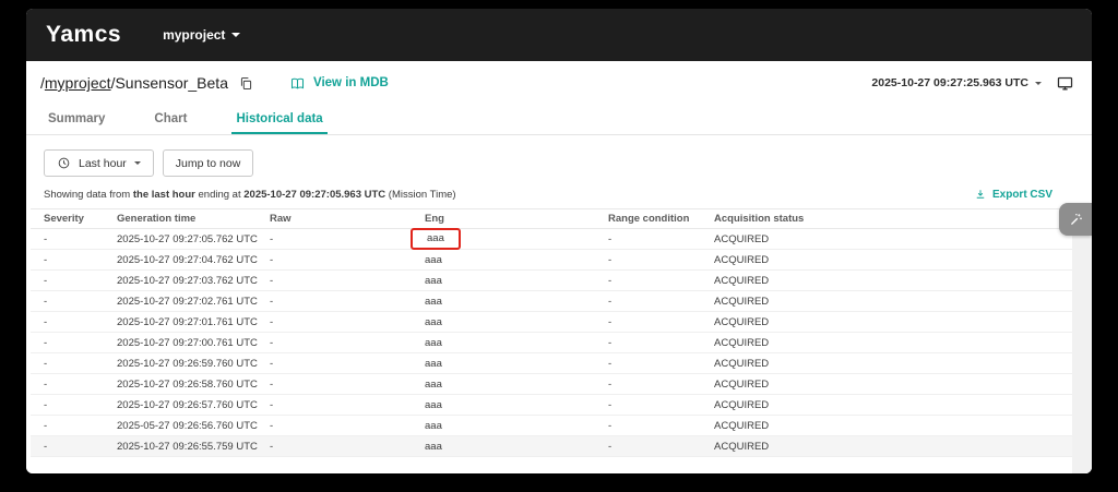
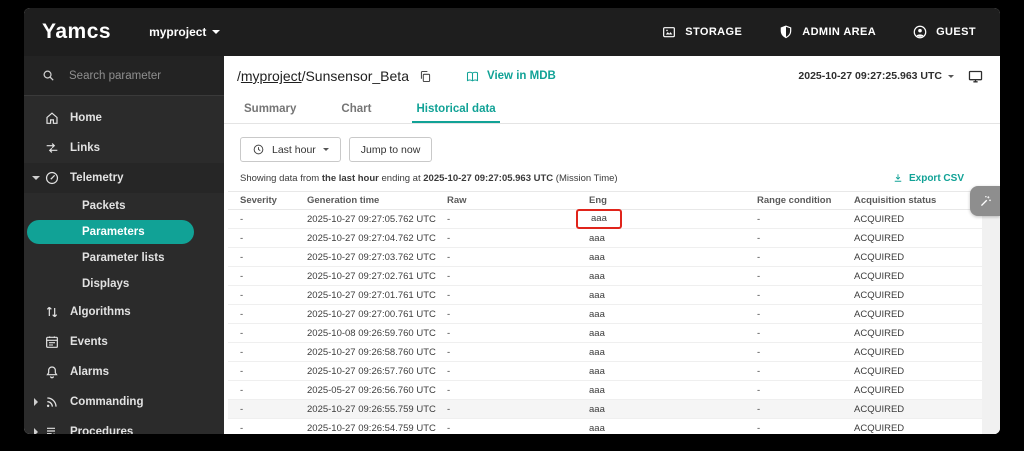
  Yamcs
  myproject
+ STORAGE
+ ADMIN AREA
+ GUEST
+ Search parameter
+ Home
+ Links
+ Telemetry
+ Packets
+ Parameters
+ Parameter lists
+ Displays
+ Algorithms
+ Events
+ Alarms
+ Commanding
+ Procedures
  /myproject/Sunsensor_Beta
  View in MDB
  2025-10-27 09:27:25.963 UTC
  Summary
  Chart
  Historical data
  Last hour
  Jump to now
  Showing data from the last hour ending at 2025-10-27 09:27:05.963 UTC (Mission Time)
  Export CSV
  Severity	Generation time	Raw	Eng	Range condition	Acquisition status
  -	2025-10-27 09:27:05.762 UTC	-	aaa	-	ACQUIRED
  -	2025-10-27 09:27:04.762 UTC	-	aaa	-	ACQUIRED
  -	2025-10-27 09:27:03.762 UTC	-	aaa	-	ACQUIRED
  -	2025-10-27 09:27:02.761 UTC	-	aaa	-	ACQUIRED
  -	2025-10-27 09:27:01.761 UTC	-	aaa	-	ACQUIRED
  -	2025-10-27 09:27:00.761 UTC	-	aaa	-	ACQUIRED
- -	2025-10-27 09:26:59.760 UTC	-	aaa	-	ACQUIRED
+ -	2025-10-08 09:26:59.760 UTC	-	aaa	-	ACQUIRED
  -	2025-10-27 09:26:58.760 UTC	-	aaa	-	ACQUIRED
  -	2025-10-27 09:26:57.760 UTC	-	aaa	-	ACQUIRED
  -	2025-05-27 09:26:56.760 UTC	-	aaa	-	ACQUIRED
  -	2025-10-27 09:26:55.759 UTC	-	aaa	-	ACQUIRED
+ -	2025-10-27 09:26:54.759 UTC	-	aaa	-	ACQUIRED
